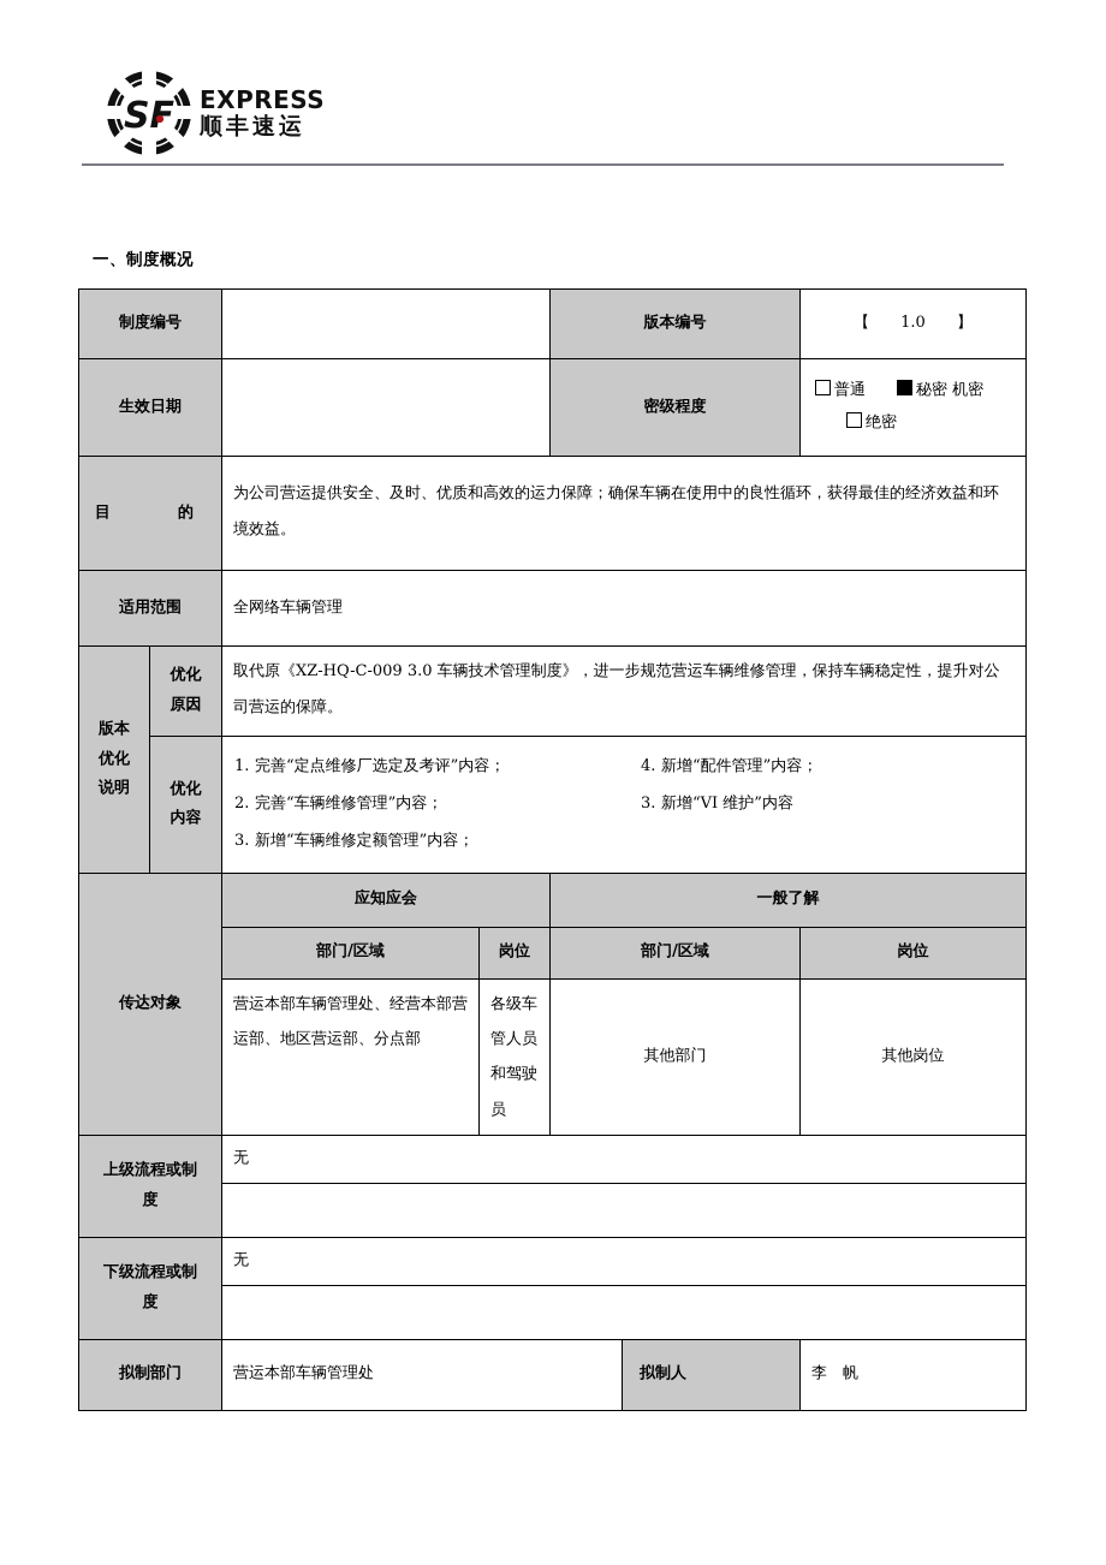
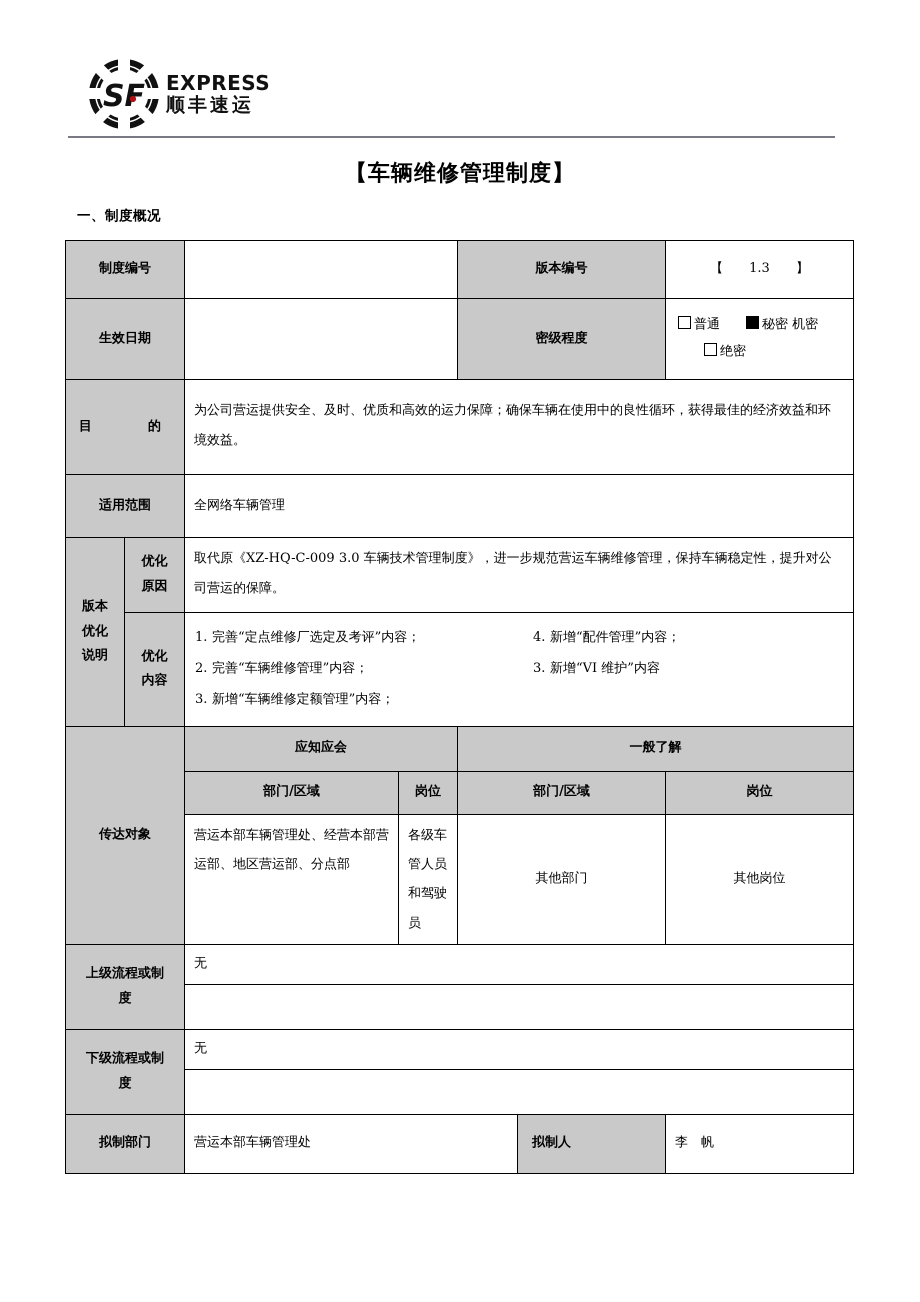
  EXPRESS
  顺丰速运
+ 【车辆维修管理制度】
  一、制度概况
- 制度编号		版本编号	【 1.0 】
+ 制度编号		版本编号	【 1.3 】
  生效日期		密级程度	普通 秘密 机密绝密
  目 的	为公司营运提供安全、及时、优质和高效的运力保障；确保车辆在使用中的良性循环，获得最佳的经济效益和环境效益。
  适用范围	全网络车辆管理
  版本 优化 说明	优化 原因	取代原《XZ-HQ-C-009 3.0 车辆技术管理制度》，进一步规范营运车辆维修管理，保持车辆稳定性，提升对公司营运的保障。
  优化 内容	1. 完善“定点维修厂选定及考评”内容； 2. 完善“车辆维修管理”内容； 3. 新增“车辆维修定额管理”内容； 4. 新增“配件管理”内容； 3. 新增“VI 维护”内容
  传达对象	应知应会	一般了解
  部门/区域	岗位	部门/区域	岗位
  营运本部车辆管理处、经营本部营运部、地区营运部、分点部	各级车管人员和驾驶员	其他部门	其他岗位
  上级流程或制 度	无
  下级流程或制 度	无
  拟制部门	营运本部车辆管理处	拟制人	李 帆
